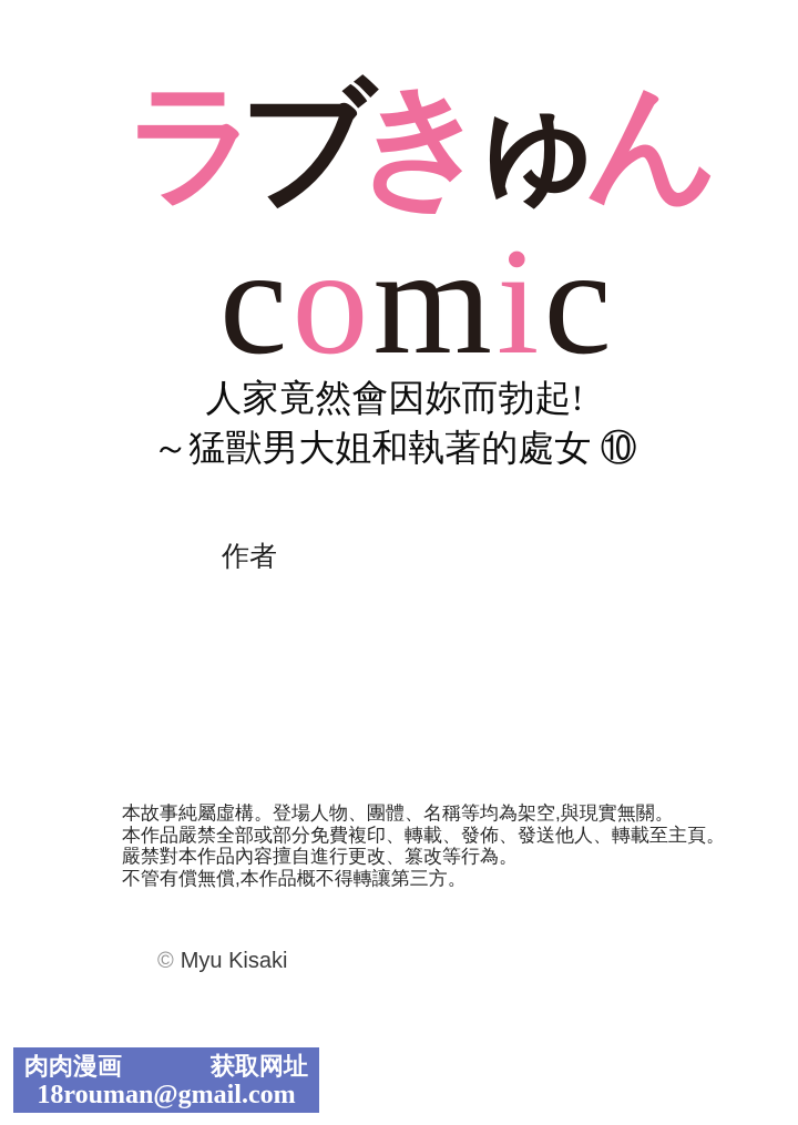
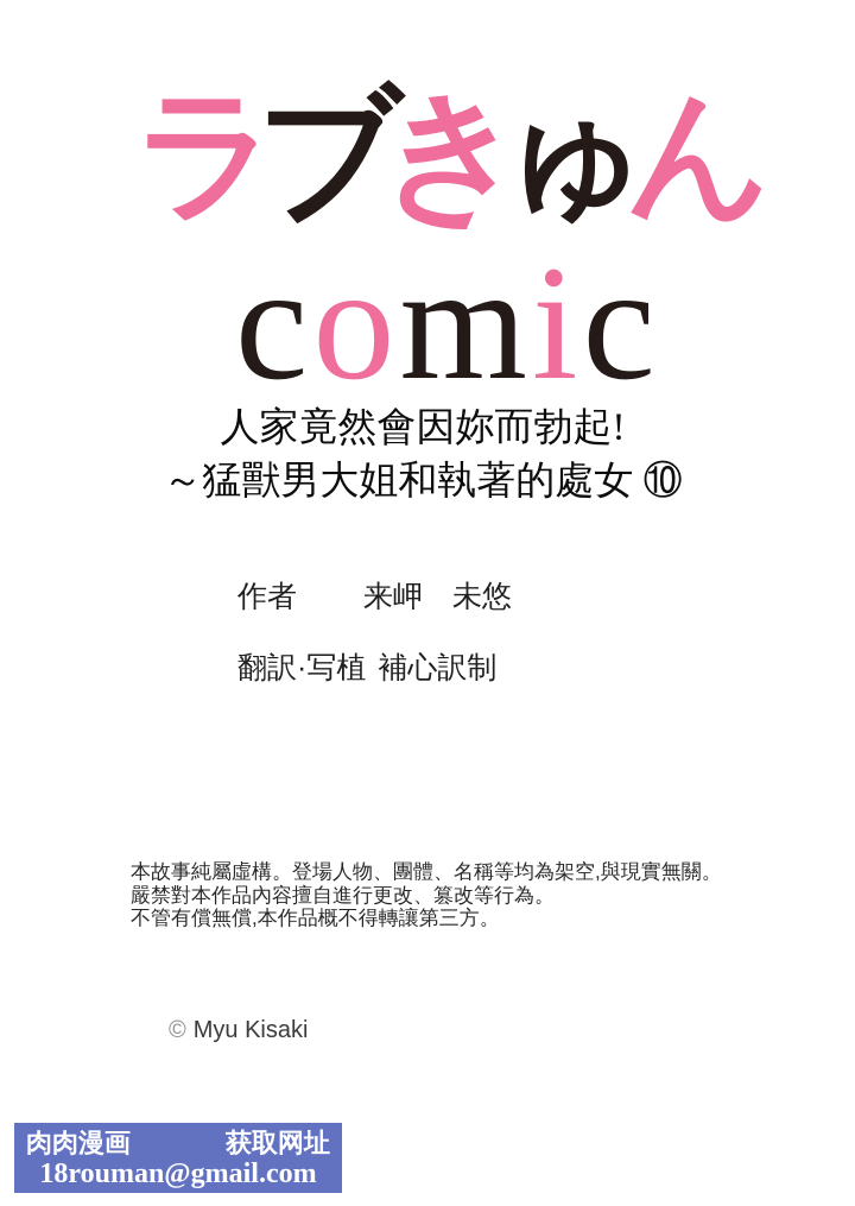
  ラブきゅん
  comic
  人家竟然會因妳而勃起!
  ～猛獸男大姐和執著的處女 ⑩
  作者
+ 来岬 未悠
+ 翻訳·写植
+ 補心訳制
  本故事純屬虛構。登場人物、團體、名稱等均為架空,與現實無關。
- 本作品嚴禁全部或部分免費複印、轉載、發佈、發送他人、轉載至主頁。
  嚴禁對本作品內容擅自進行更改、篡改等行為。
  不管有償無償,本作品概不得轉讓第三方。
  © Myu Kisaki
  肉肉漫画
  获取网址
  18rouman@gmail.com
